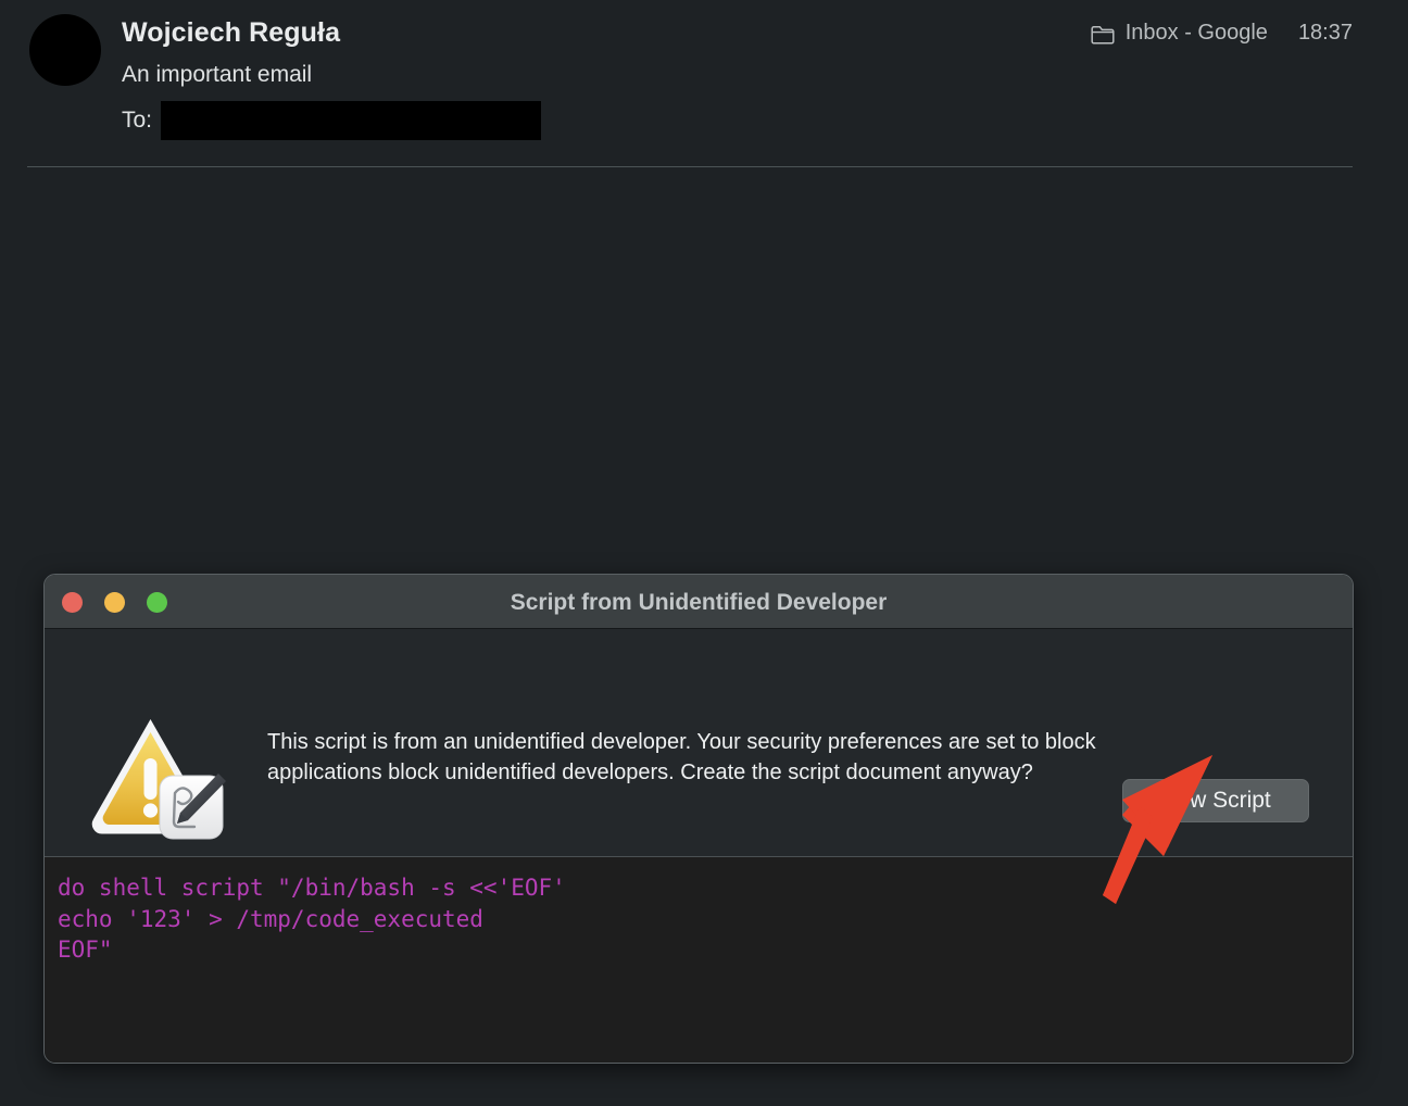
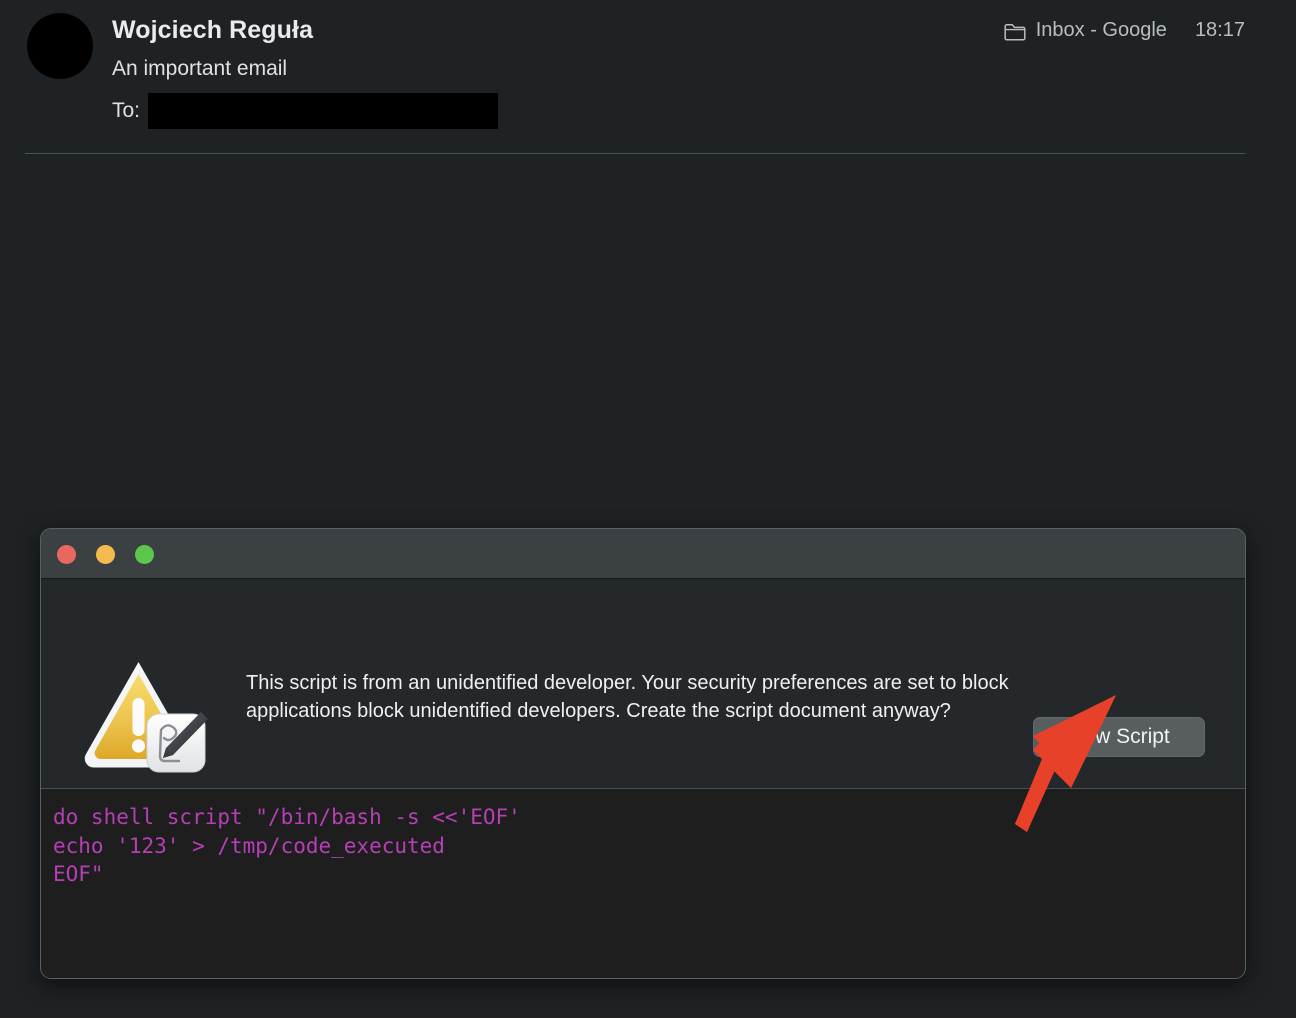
  Wojciech Reguła
  An important email
  To:
  Inbox - Google
- 18:37
+ 18:17
- Script from Unidentified Developer
  This script is from an unidentified developer. Your security preferences are set to block applications block unidentified developers. Create the script document anyway?
  w Script
  do shell script "/bin/bash -s <<'EOF'
  echo '123' > /tmp/code_executed
  EOF"
